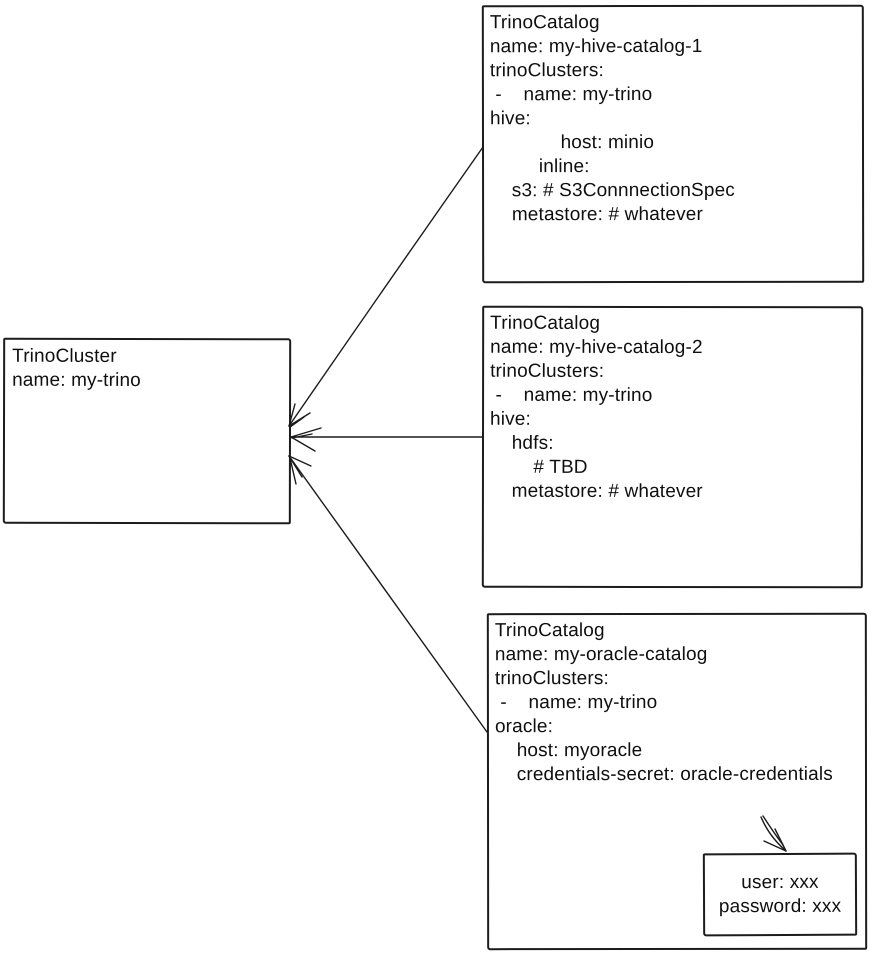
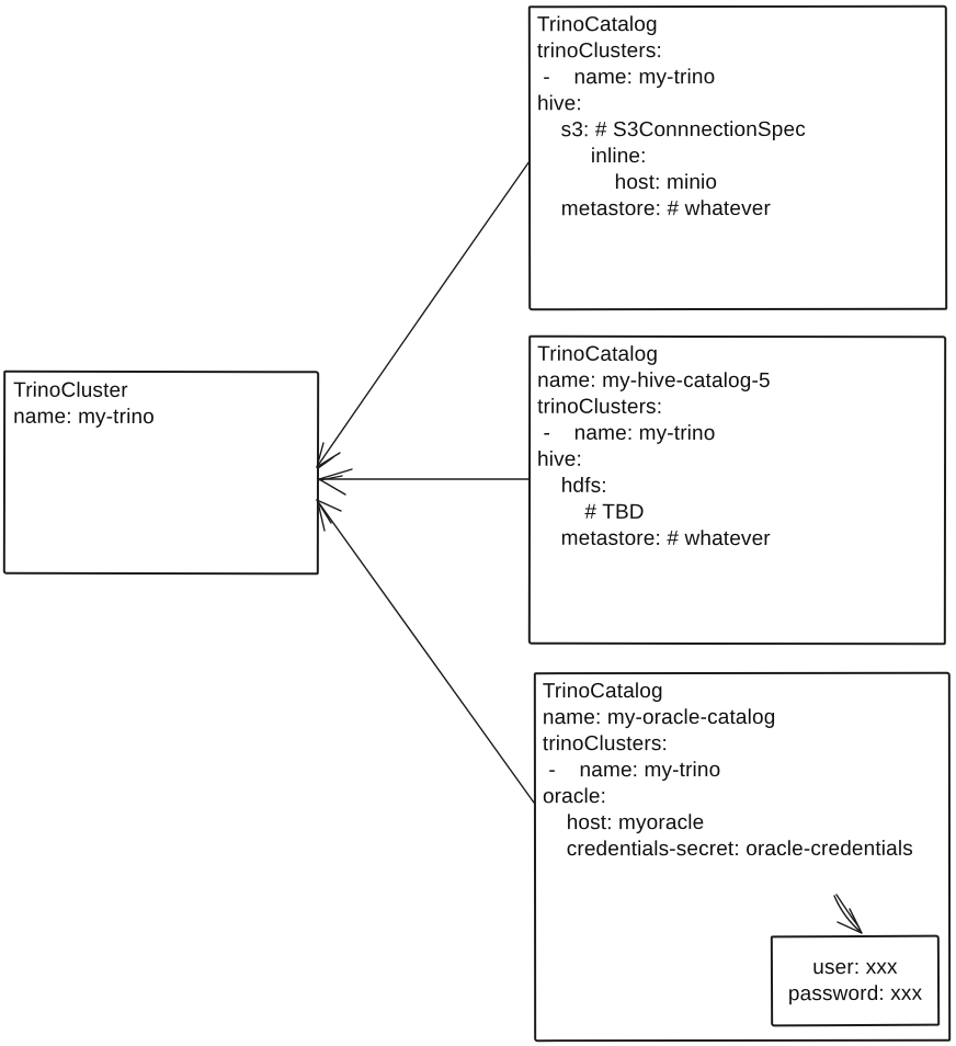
  TrinoCluster
  name: my-trino
  TrinoCatalog
- name: my-hive-catalog-1
  trinoClusters:
  - name: my-trino
  hive:
- host: minio
+ s3: # S3ConnnectionSpec
  inline:
- s3: # S3ConnnectionSpec
+ host: minio
  metastore: # whatever
  TrinoCatalog
- name: my-hive-catalog-2
+ name: my-hive-catalog-5
  trinoClusters:
  - name: my-trino
  hive:
  hdfs:
  # TBD
  metastore: # whatever
  TrinoCatalog
  name: my-oracle-catalog
  trinoClusters:
  - name: my-trino
  oracle:
  host: myoracle
  credentials-secret: oracle-credentials
  user: xxx
  password: xxx
